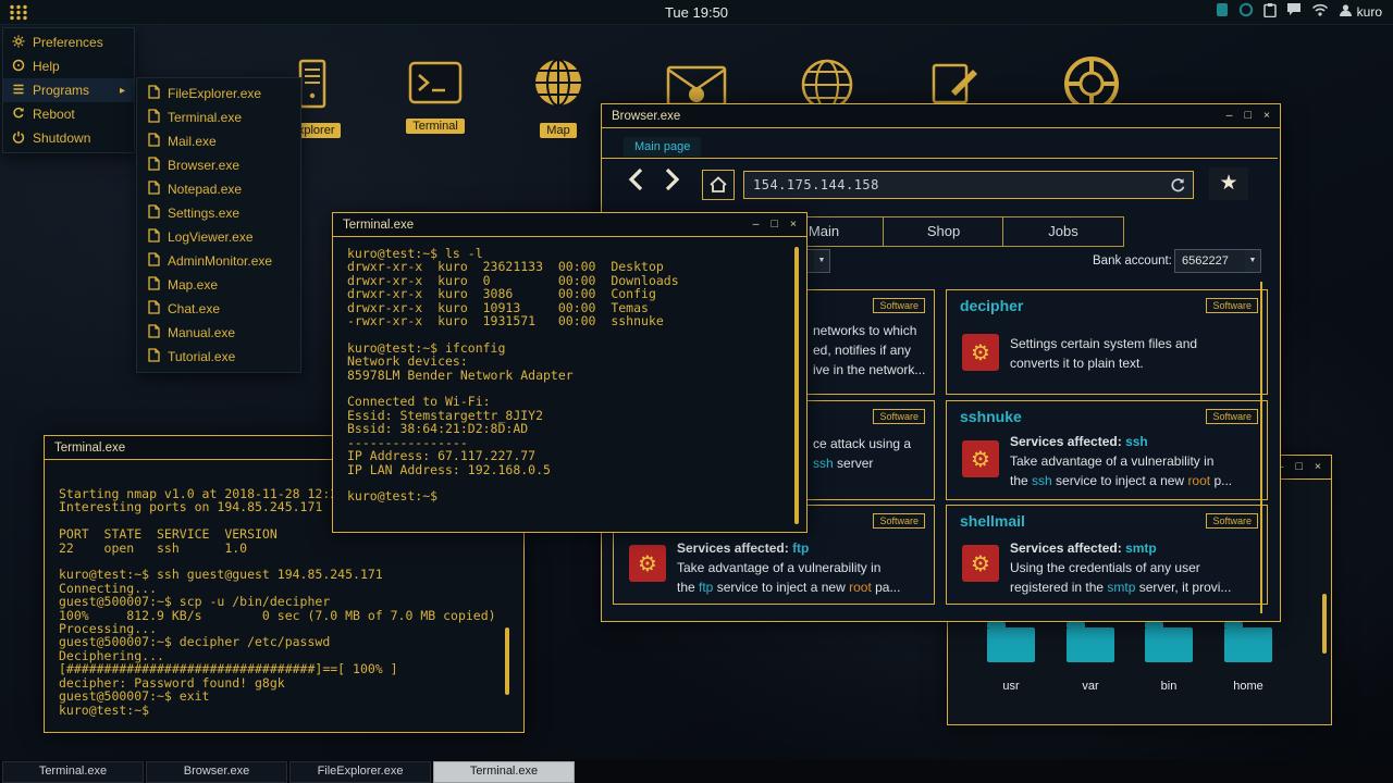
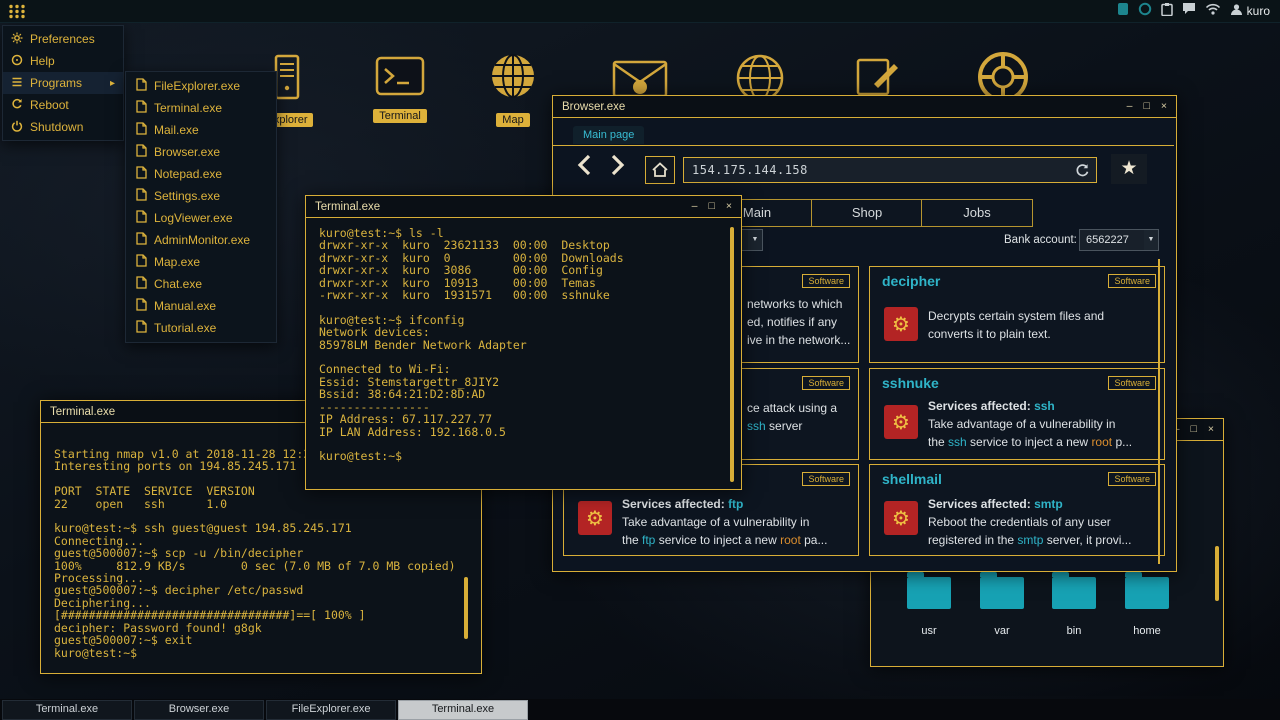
  plorer
  Terminal
  Map
  □
  ×
  usr
  var
  bin
  home
  Browser.exe
  –
  □
  ×
  Main page
  154.175.144.158
  ★
  Main
  Shop
  Jobs
  Bank account:
  6562227
  Software
  networks to which
  ed, notifies if any
  ive in the network...
  Software
  ce attack using a
  ssh server
  Software
  ⚙
  Services affected: ftp
  Take advantage of a vulnerability in
  the ftp service to inject a new root pa...
  decipher
  Software
  ⚙
- Settings certain system files and
+ Decrypts certain system files and
  converts it to plain text.
  sshnuke
  Software
  ⚙
  Services affected: ssh
  Take advantage of a vulnerability in
  the ssh service to inject a new root p...
  shellmail
  Software
  ⚙
  Services affected: smtp
- Using the credentials of any user
+ Reboot the credentials of any user
  registered in the smtp server, it provi...
  Terminal.exe
  Starting nmap v1.0 at 2018-11-28 12:
  Interesting ports on 194.85.245.171
  PORT STATE SERVICE VERSION
  22 open ssh 1.0
  kuro@test:~$ ssh guest@guest 194.85.245.171
  Connecting...
  guest@500007:~$ scp -u /bin/decipher
  100% 812.9 KB/s 0 sec (7.0 MB of 7.0 MB copied)
  Processing...
  guest@500007:~$ decipher /etc/passwd
  Deciphering...
  [#################################]==[ 100% ]
  decipher: Password found! g8gk
  guest@500007:~$ exit
  kuro@test:~$
  Terminal.exe
  –
  □
  ×
  kuro@test:~$ ls -l
  drwxr-xr-x kuro 23621133 00:00 Desktop
  drwxr-xr-x kuro 0 00:00 Downloads
  drwxr-xr-x kuro 3086 00:00 Config
  drwxr-xr-x kuro 10913 00:00 Temas
  -rwxr-xr-x kuro 1931571 00:00 sshnuke
  kuro@test:~$ ifconfig
  Network devices:
  85978LM Bender Network Adapter
  Connected to Wi-Fi:
  Essid: Stemstargettr_8JIY2
  Bssid: 38:64:21:D2:8D:AD
  ----------------
  IP Address: 67.117.227.77
  IP LAN Address: 192.168.0.5
  kuro@test:~$
  Preferences
  Help
  Programs
  ▸
  Reboot
  Shutdown
  FileExplorer.exe
  Terminal.exe
  Mail.exe
  Browser.exe
  Notepad.exe
  Settings.exe
  LogViewer.exe
  AdminMonitor.exe
  Map.exe
  Chat.exe
  Manual.exe
  Tutorial.exe
- Tue 19:50
  kuro
  Terminal.exe
  Browser.exe
  FileExplorer.exe
  Terminal.exe
